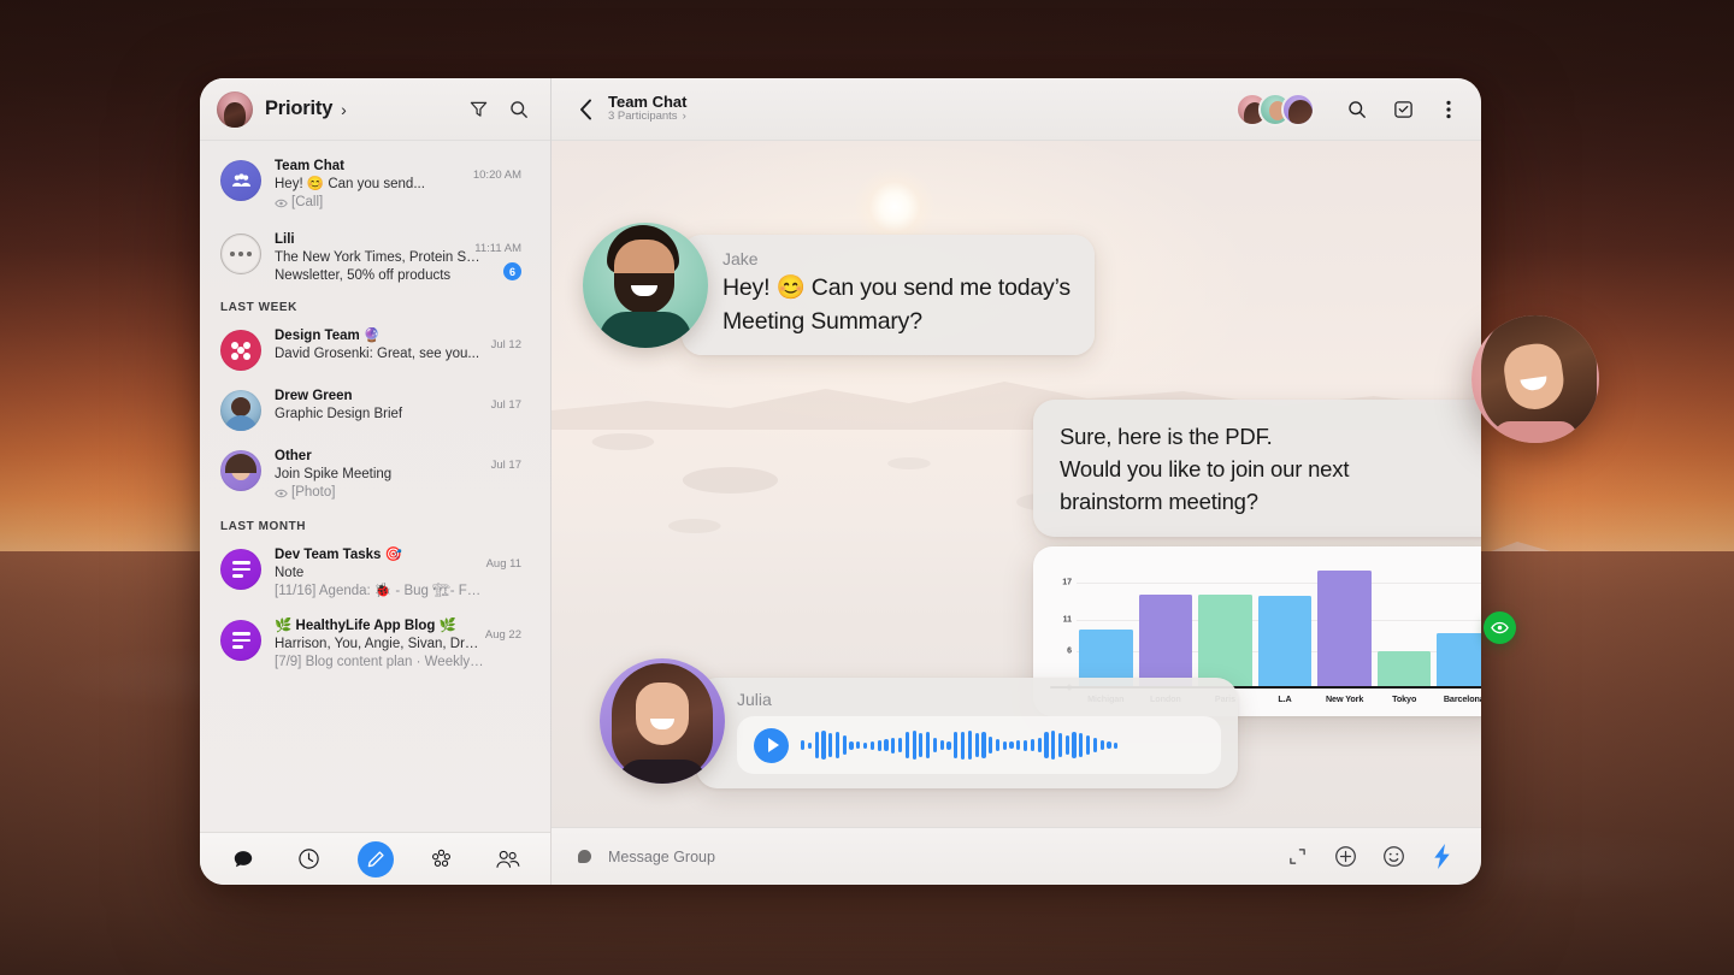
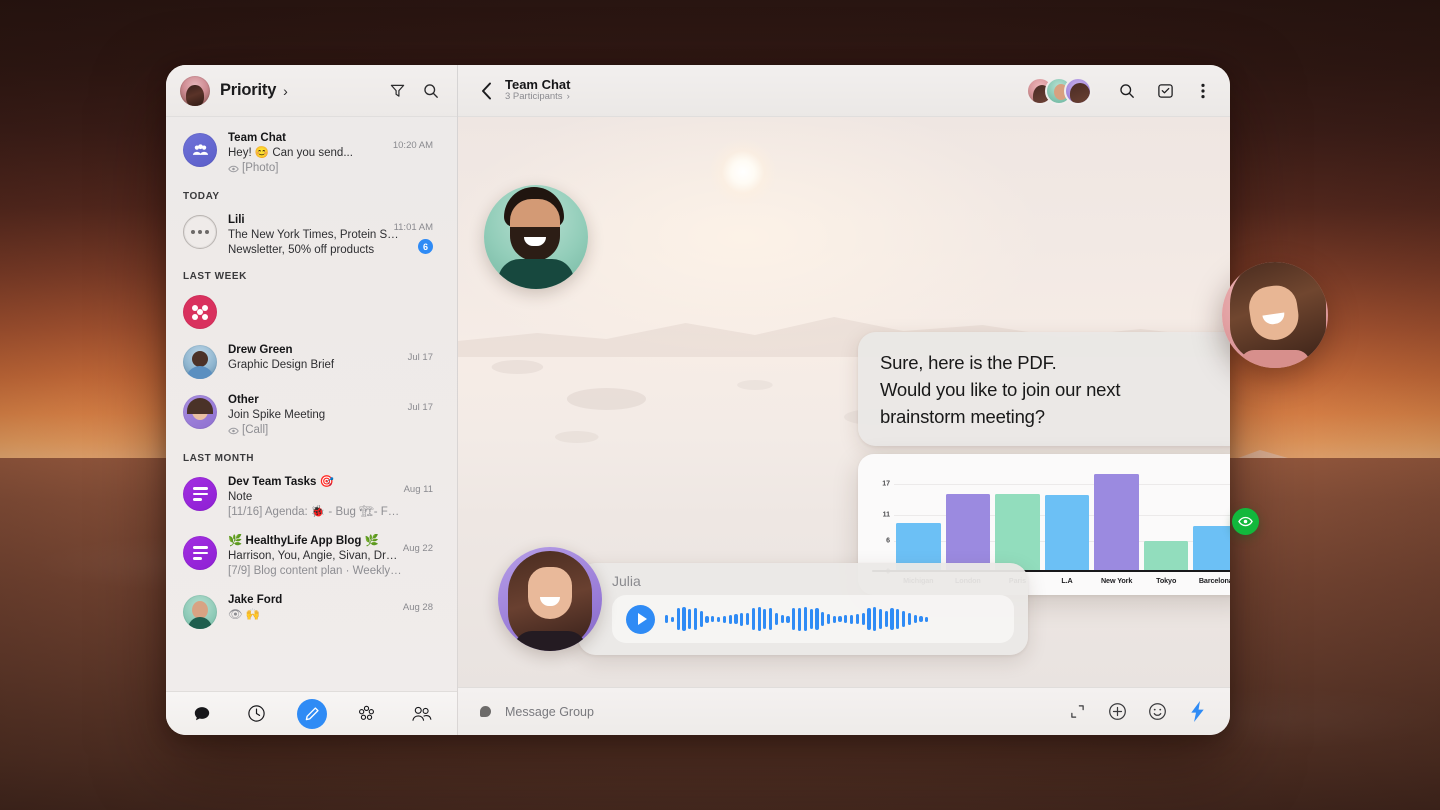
  Priority
  ›
  Team Chat
  Hey! 😊 Can you send...
- [Call]
+ [Photo]
  10:20 AM
+ TODAY
  Lili
  The New York Times, Protein Sale
  Newsletter, 50% off products
- 11:11 AM
+ 11:01 AM
  6
  LAST WEEK
- Design Team 🔮
- David Grosenki: Great, see you...
- Jul 12
  Drew Green
  Graphic Design Brief
  Jul 17
  Other
  Join Spike Meeting
- [Photo]
+ [Call]
  Jul 17
  LAST MONTH
  Dev Team Tasks 🎯
  Note
  [11/16] Agenda: 🐞 - Bug 🏗- Feat
  Aug 11
  🌿 HealthyLife App Blog 🌿
  Harrison, You, Angie, Sivan, Drew.
  [7/9] Blog content plan · Weekly tip
  Aug 22
+ Jake Ford
+ 👁 🙌
+ Aug 28
  Team Chat
  3 Participants
  ›
- Jake
- Hey! 😊 Can you send me today’s
- Meeting Summary?
  Sure, here is the PDF.
  Would you like to join our next
  brainstorm meeting?
  L.A
  New York
  Tokyo
  Barcelon
  Julia
  Message Group
